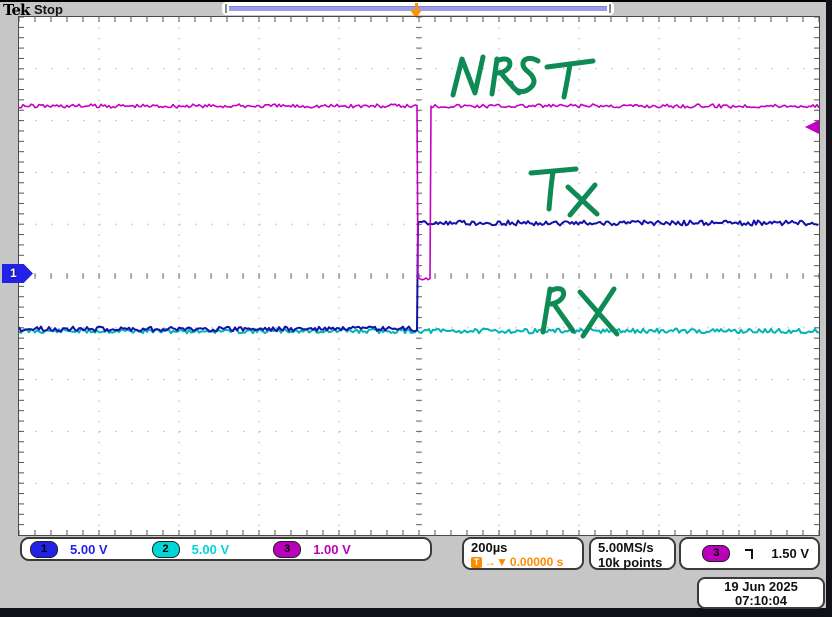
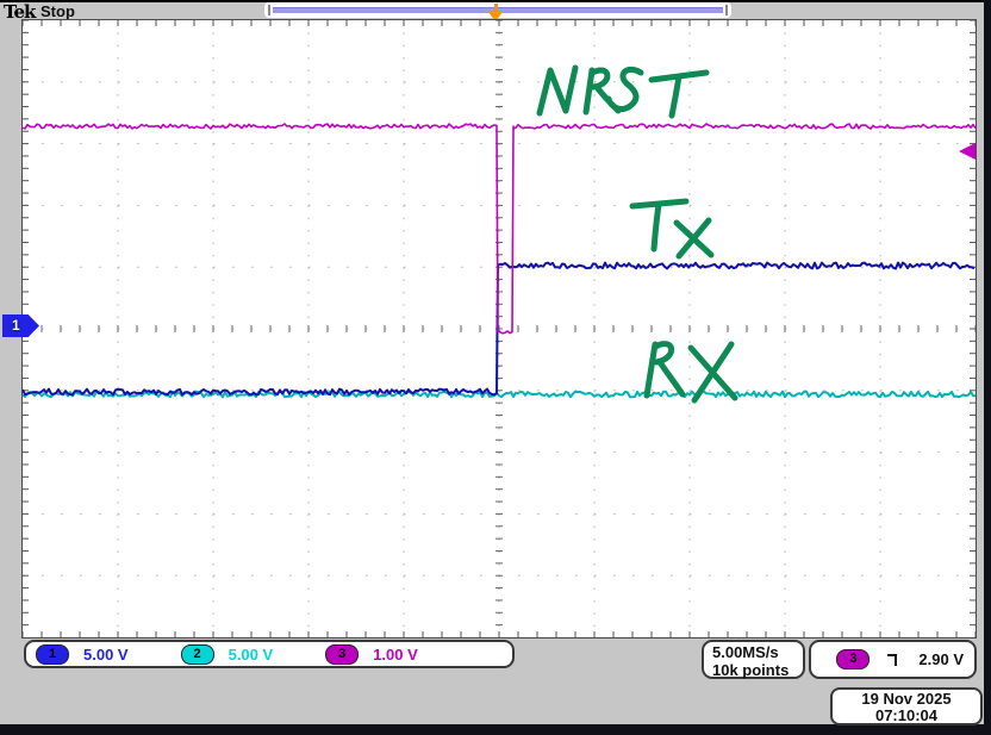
  Tek
  Stop
  1
  1
  5.00 V
  2
  5.00 V
  3
  1.00 V
- 200µs
- T
- →▼
- 0.00000 s
  5.00MS/s
  10k points
  3
- 1.50 V
+ 2.90 V
- 19 Jun 2025
+ 19 Nov 2025
  07:10:04
